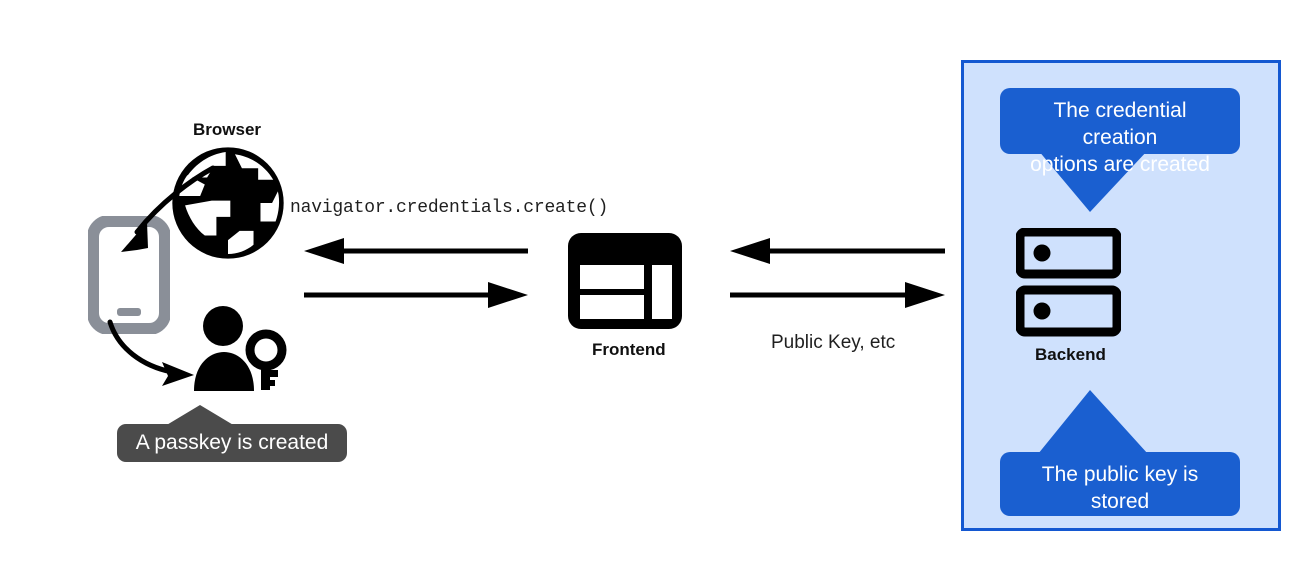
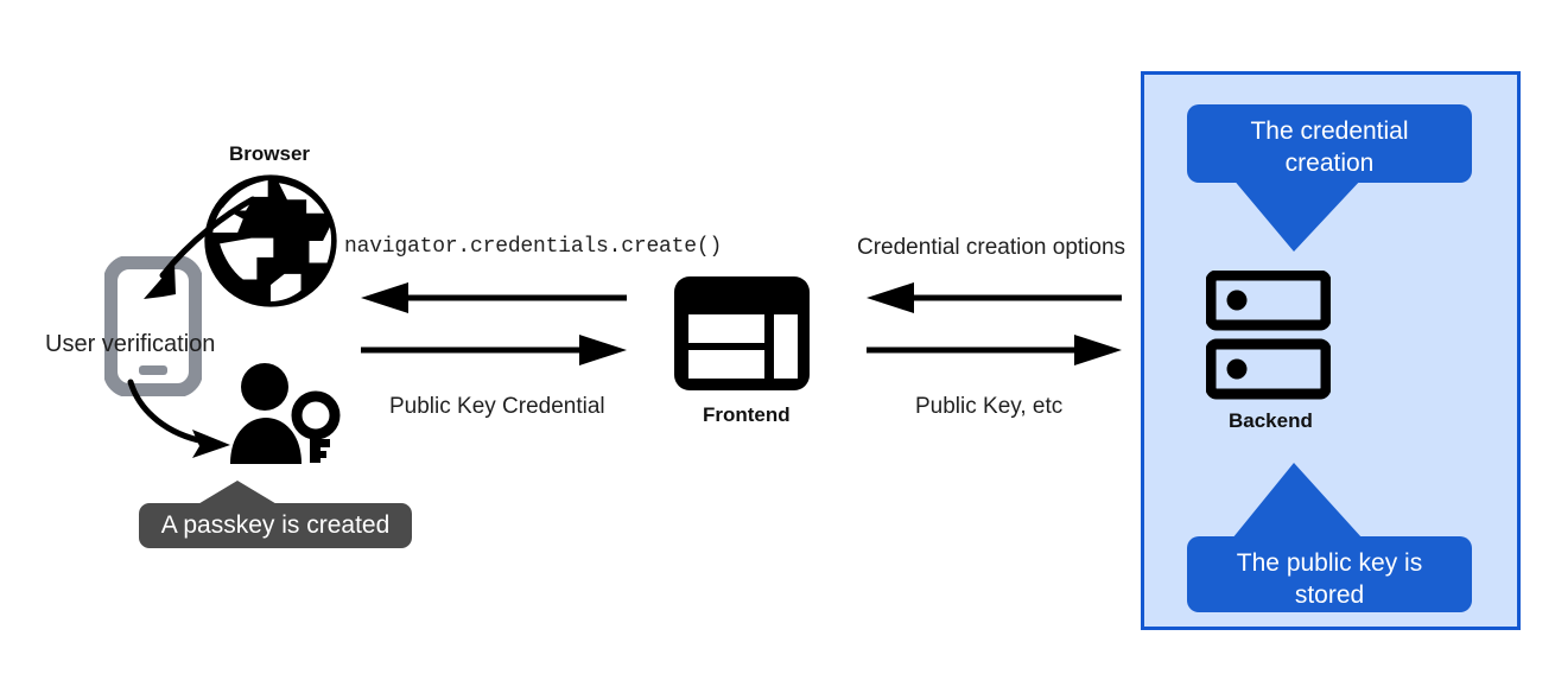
  The credential creation
- options are created
  Backend
  The public key is
  stored
  Browser
+ User verification
  A passkey is created
  Frontend
  navigator.credentials.create()
+ Public Key Credential
+ Credential creation options
  Public Key, etc
